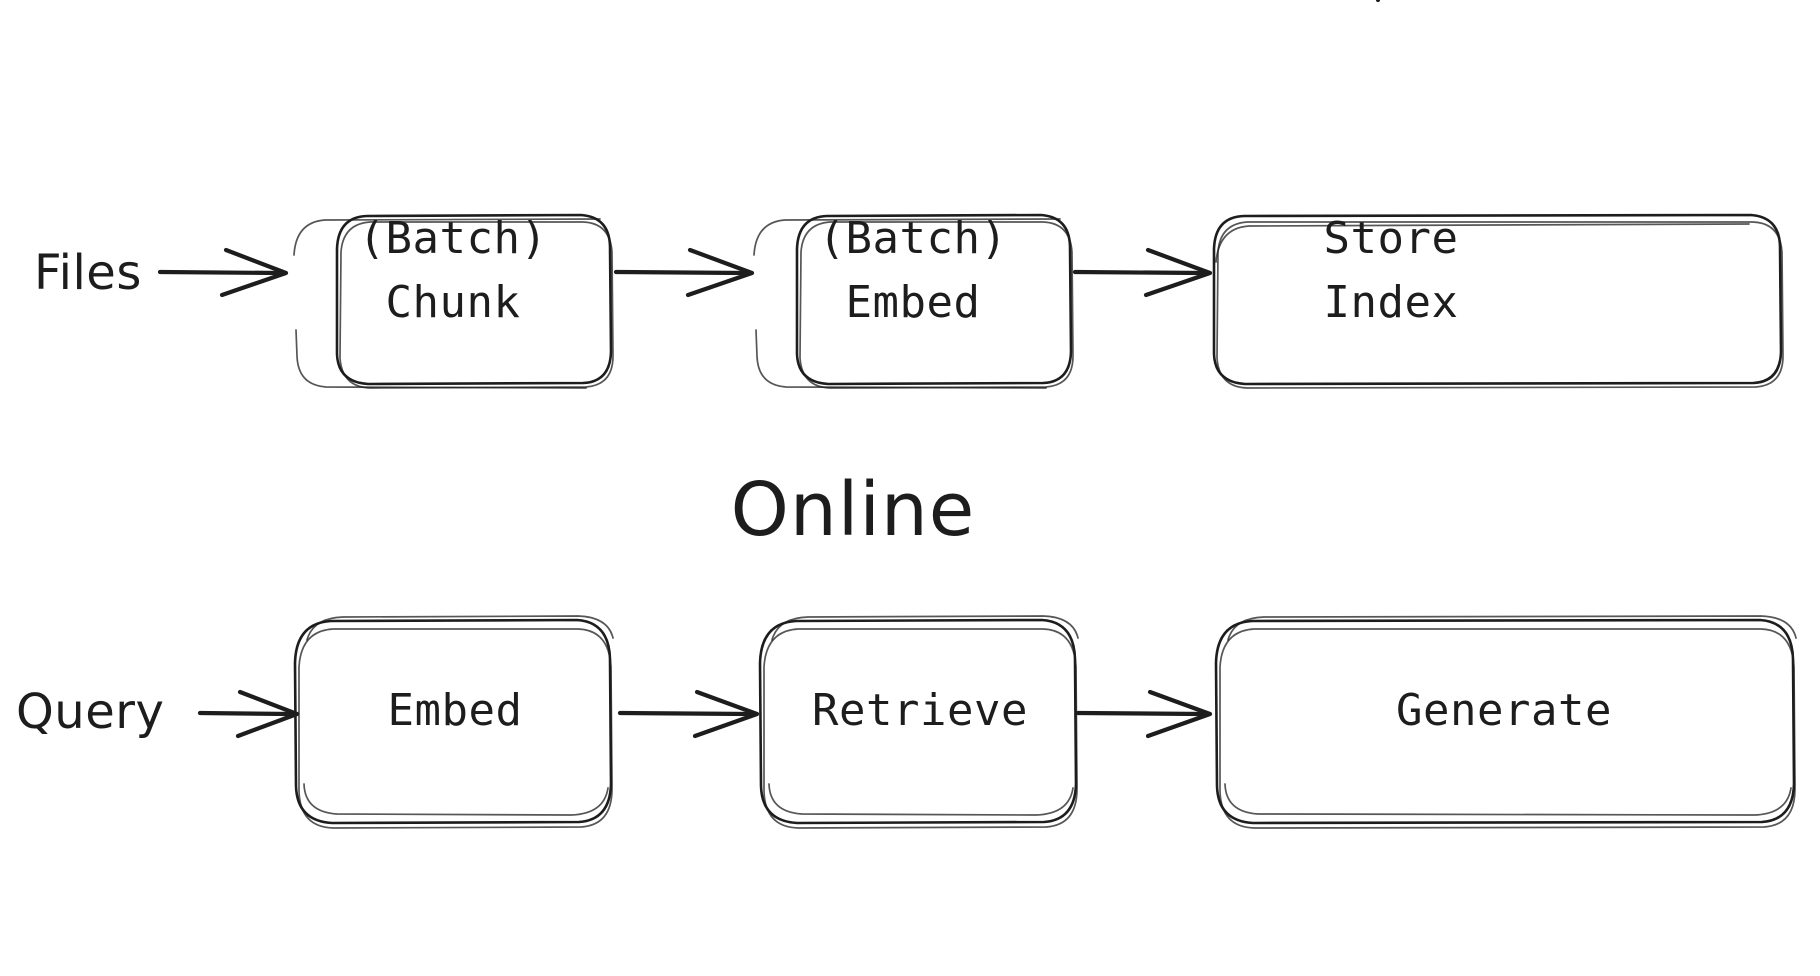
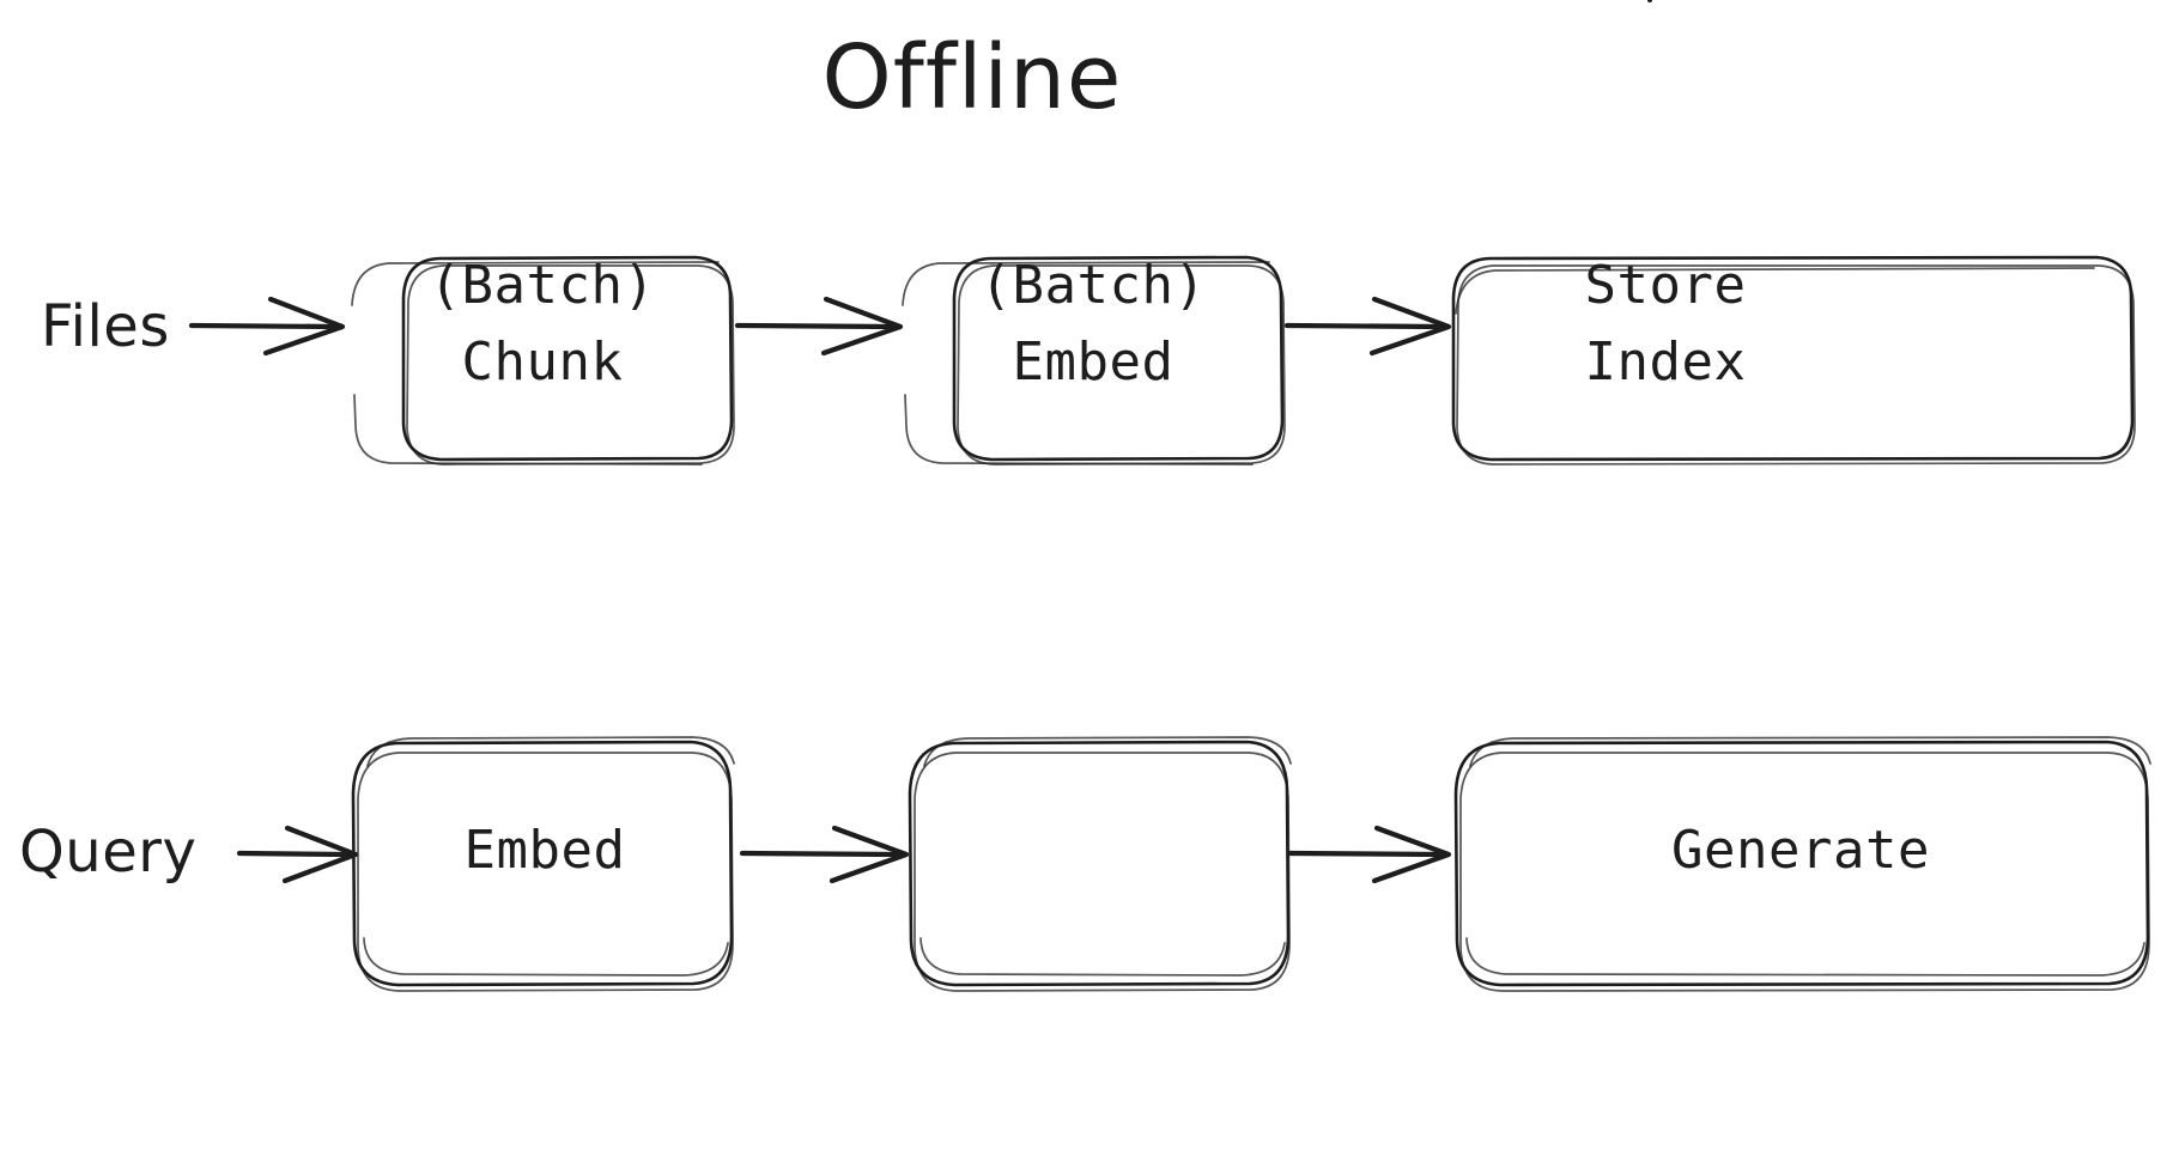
+ Offline
  Files
  (Batch)
  Chunk
  (Batch)
  Embed
  Store
  Index
- Online
  Query
  Embed
- Retrieve
  Generate
